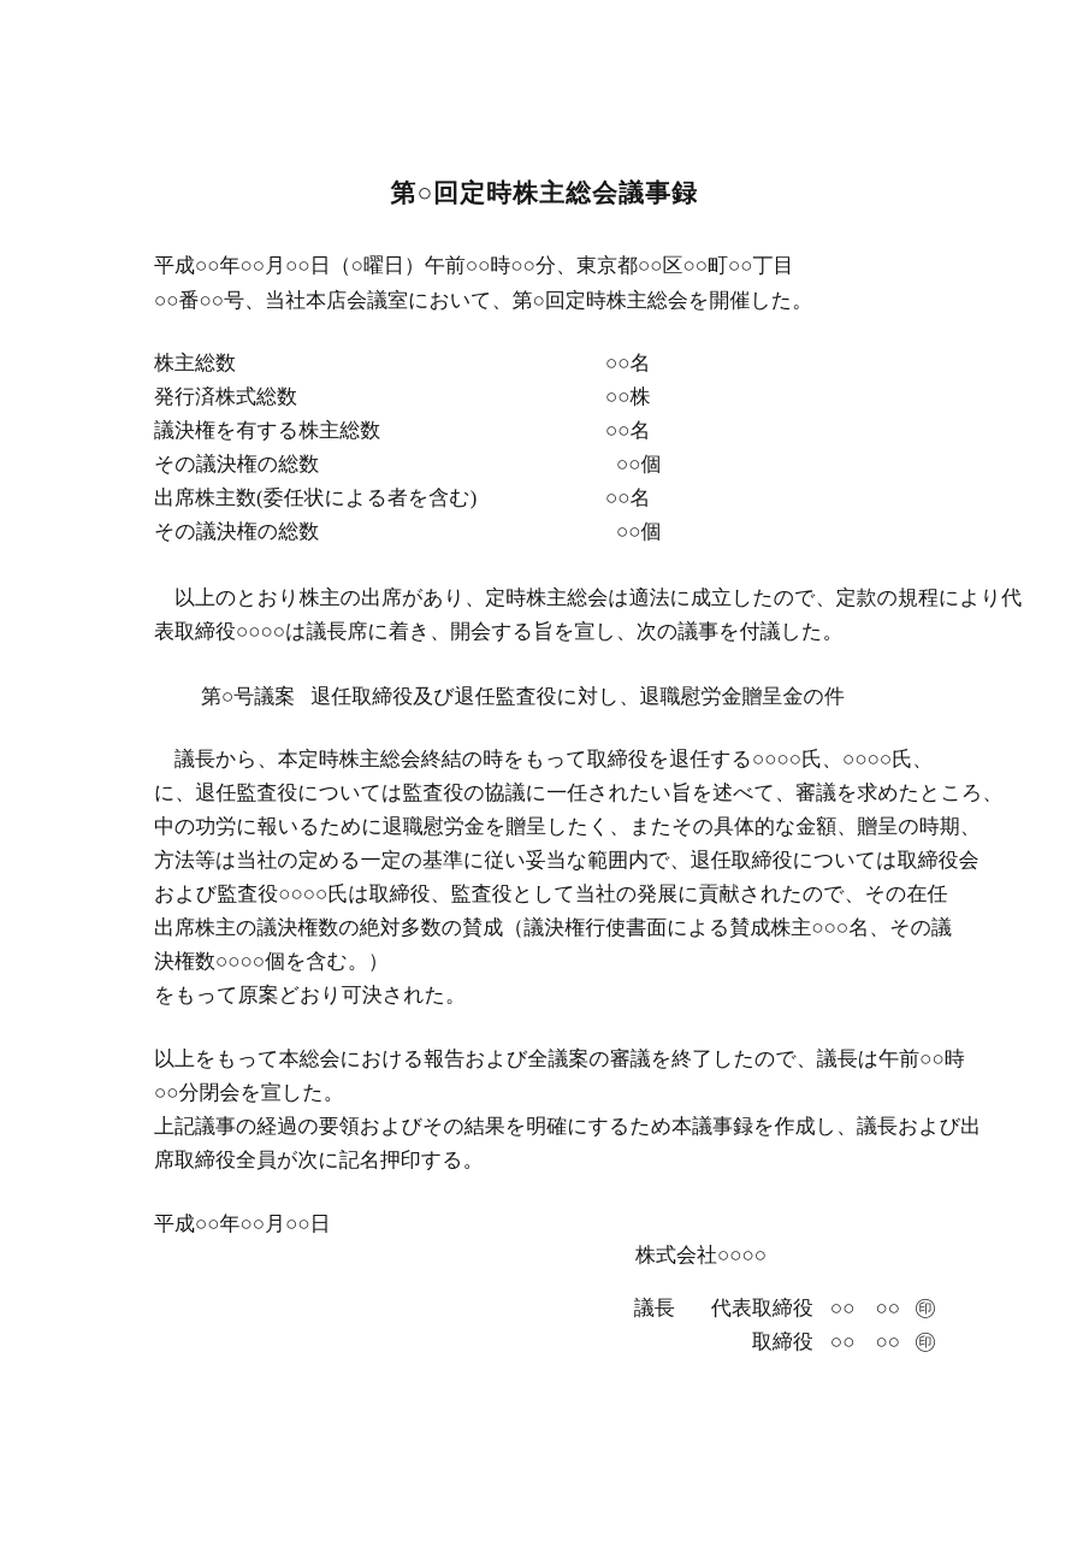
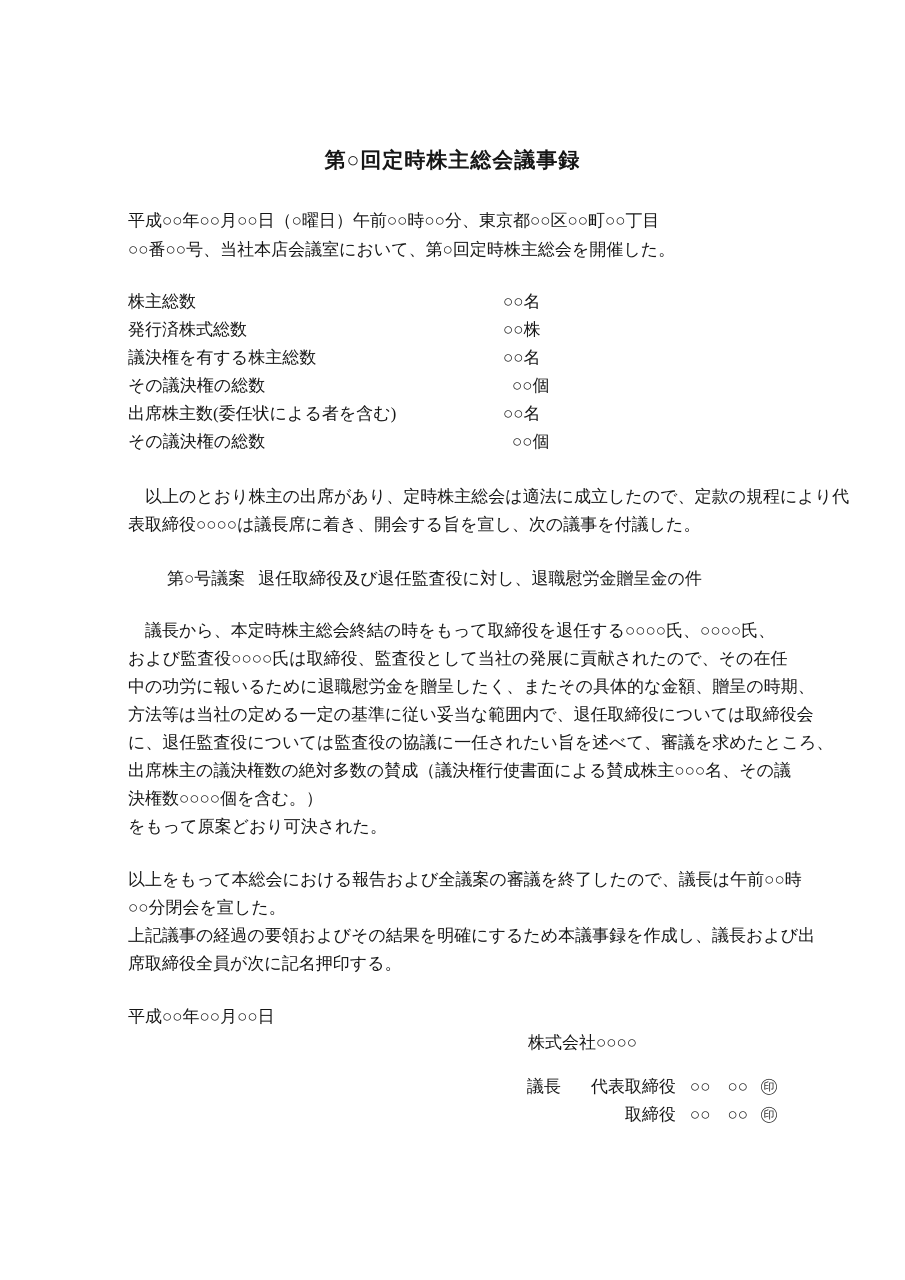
  第○回定時株主総会議事録
  平成○○年○○月○○日（○曜日）午前○○時○○分、東京都○○区○○町○○丁目
  ○○番○○号、当社本店会議室において、第○回定時株主総会を開催した。
  株主総数
  ○○名
  発行済株式総数
  ○○株
  議決権を有する株主総数
  ○○名
  その議決権の総数
  ○○個
  出席株主数(委任状による者を含む)
  ○○名
  その議決権の総数
  ○○個
  以上のとおり株主の出席があり、定時株主総会は適法に成立したので、定款の規程により代
  表取締役○○○○は議長席に着き、開会する旨を宣し、次の議事を付議した。
  第○号議案 退任取締役及び退任監査役に対し、退職慰労金贈呈金の件
  議長から、本定時株主総会終結の時をもって取締役を退任する○○○○氏、○○○○氏、
- に、退任監査役については監査役の協議に一任されたい旨を述べて、審議を求めたところ、
+ および監査役○○○○氏は取締役、監査役として当社の発展に貢献されたので、その在任
  中の功労に報いるために退職慰労金を贈呈したく、またその具体的な金額、贈呈の時期、
  方法等は当社の定める一定の基準に従い妥当な範囲内で、退任取締役については取締役会
- および監査役○○○○氏は取締役、監査役として当社の発展に貢献されたので、その在任
+ に、退任監査役については監査役の協議に一任されたい旨を述べて、審議を求めたところ、
  出席株主の議決権数の絶対多数の賛成（議決権行使書面による賛成株主○○○名、その議
  決権数○○○○個を含む。）
  をもって原案どおり可決された。
  以上をもって本総会における報告および全議案の審議を終了したので、議長は午前○○時
  ○○分閉会を宣した。
  上記議事の経過の要領およびその結果を明確にするため本議事録を作成し、議長および出
  席取締役全員が次に記名押印する。
  平成○○年○○月○○日
  株式会社○○○○
  議長
  代表取締役
  ○○ ○○
  ㊞
  取締役
  ○○ ○○
  ㊞
